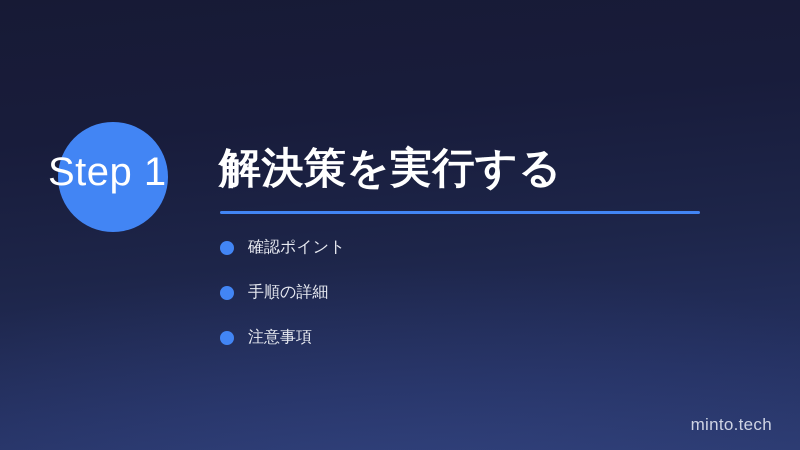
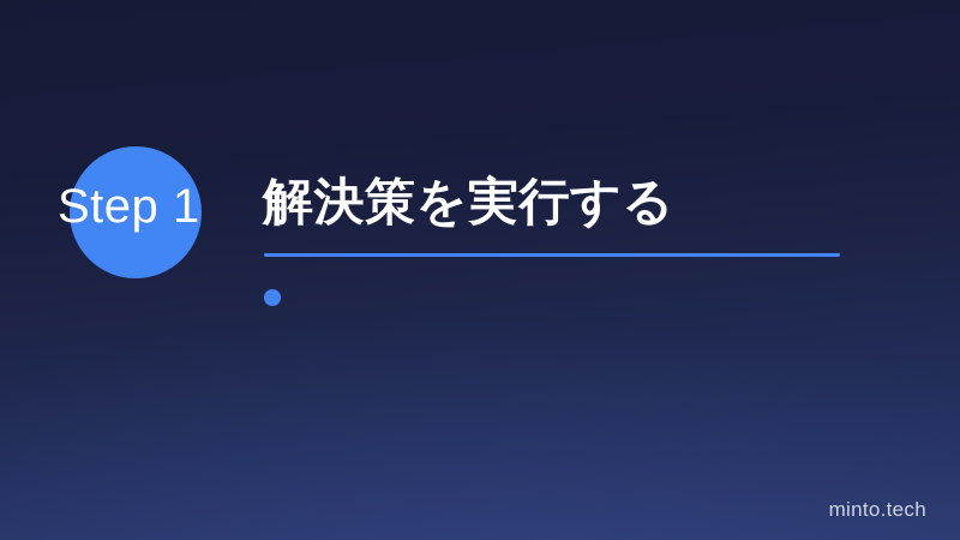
  Step 1
  解決策を実行する
- 確認ポイント
- 手順の詳細
- 注意事項
  minto.tech
